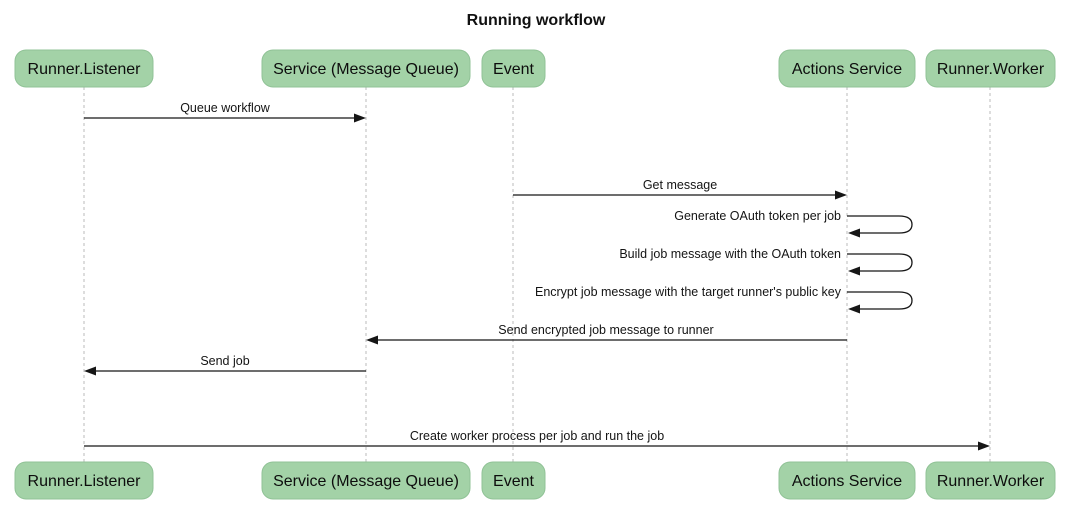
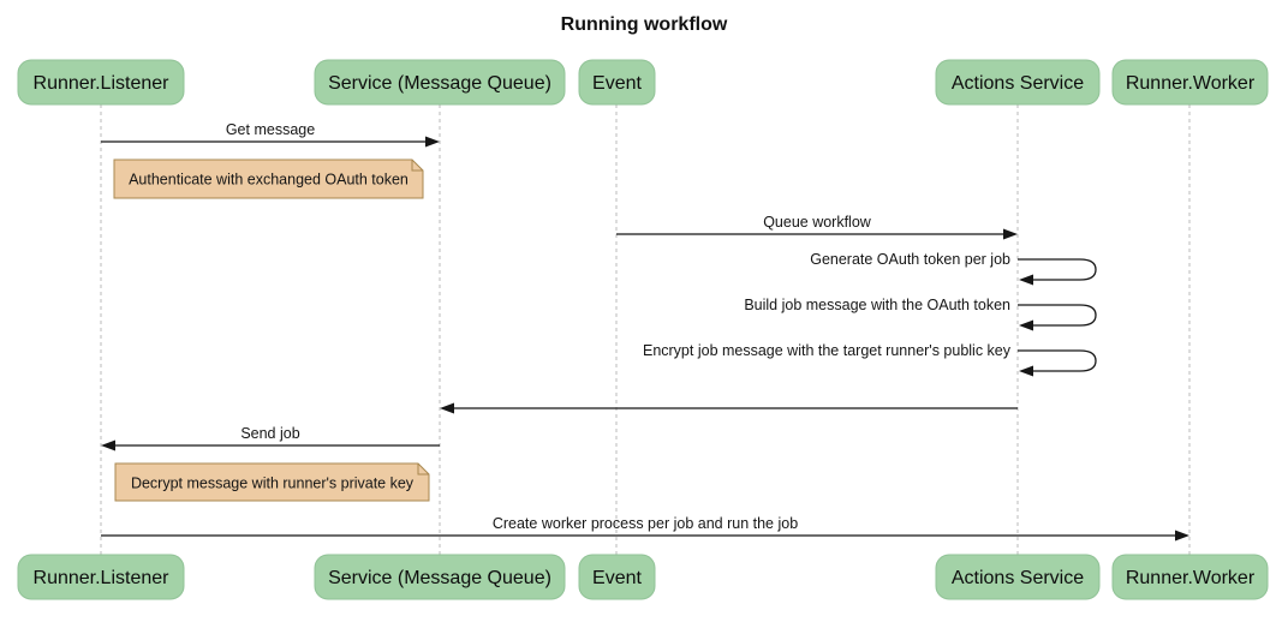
  Running workflow
  Runner.Listener
  Service (Message Queue)
  Event
  Actions Service
  Runner.Worker
- Queue workflow
+ Get message
+ Authenticate with exchanged OAuth token
- Get message
+ Queue workflow
  Generate OAuth token per job
  Build job message with the OAuth token
  Encrypt job message with the target runner's public key
- Send encrypted job message to runner
  Send job
+ Decrypt message with runner's private key
  Create worker process per job and run the job
  Runner.Listener
  Service (Message Queue)
  Event
  Actions Service
  Runner.Worker
